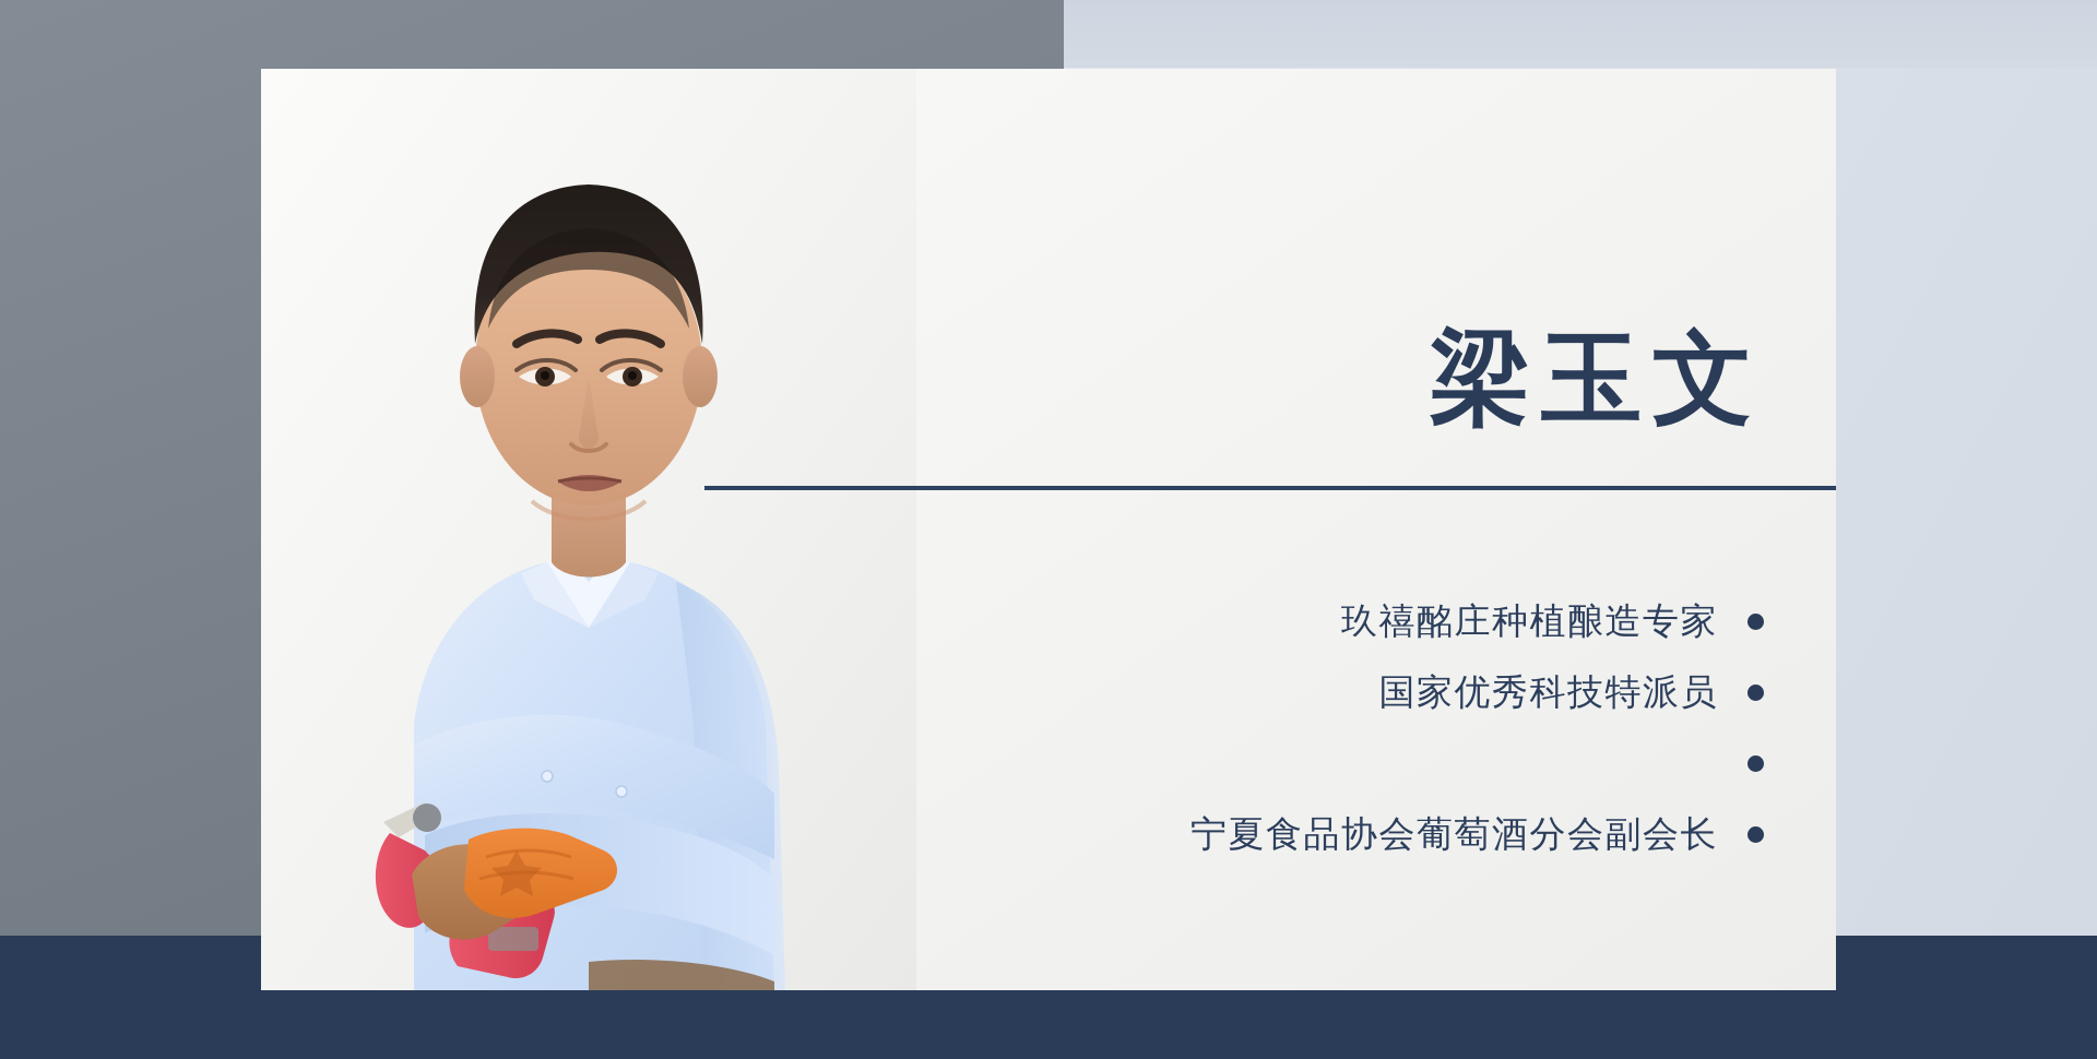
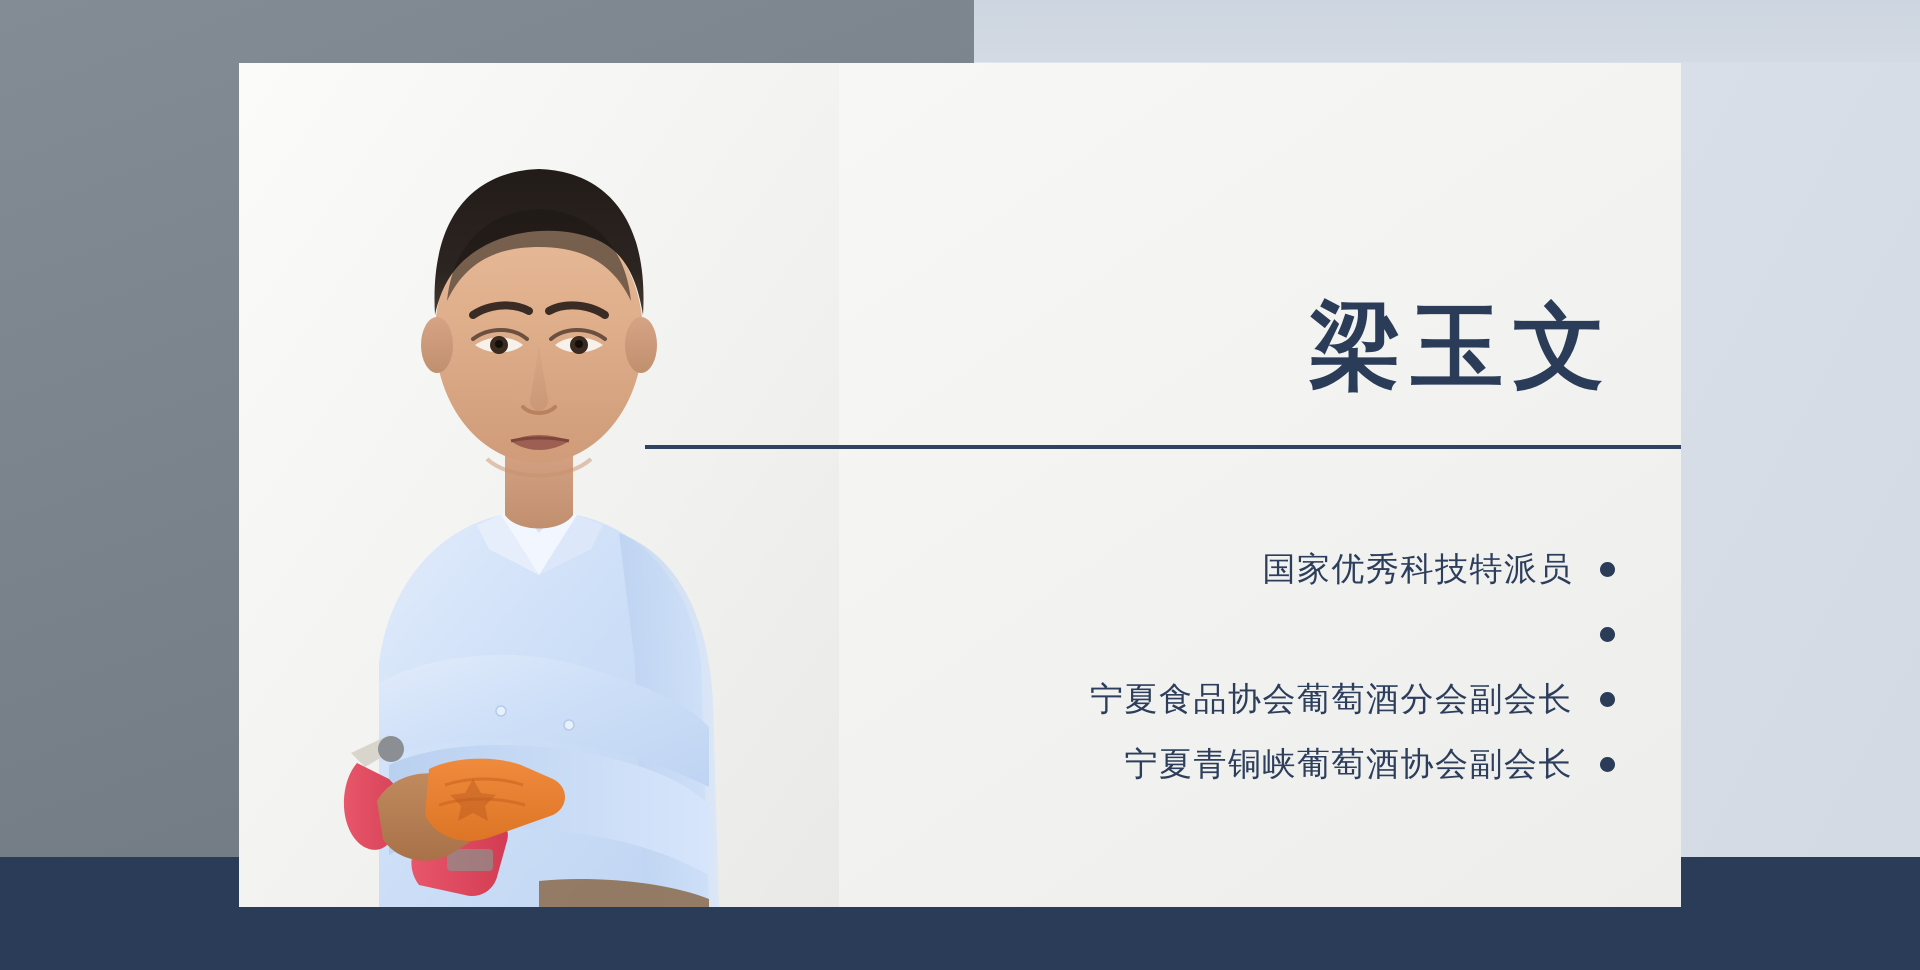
  梁玉文
- 玖禧酩庄种植酿造专家
  国家优秀科技特派员
  宁夏食品协会葡萄酒分会副会长
+ 宁夏青铜峡葡萄酒协会副会长
